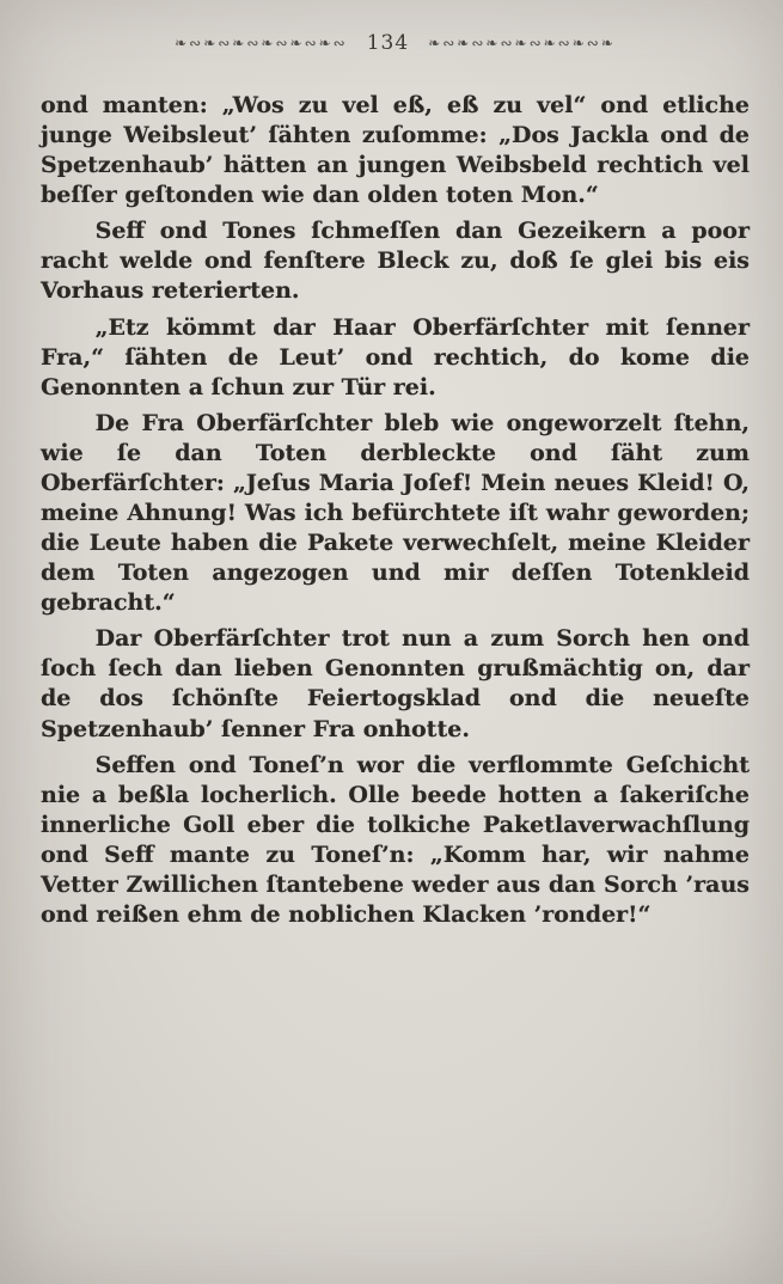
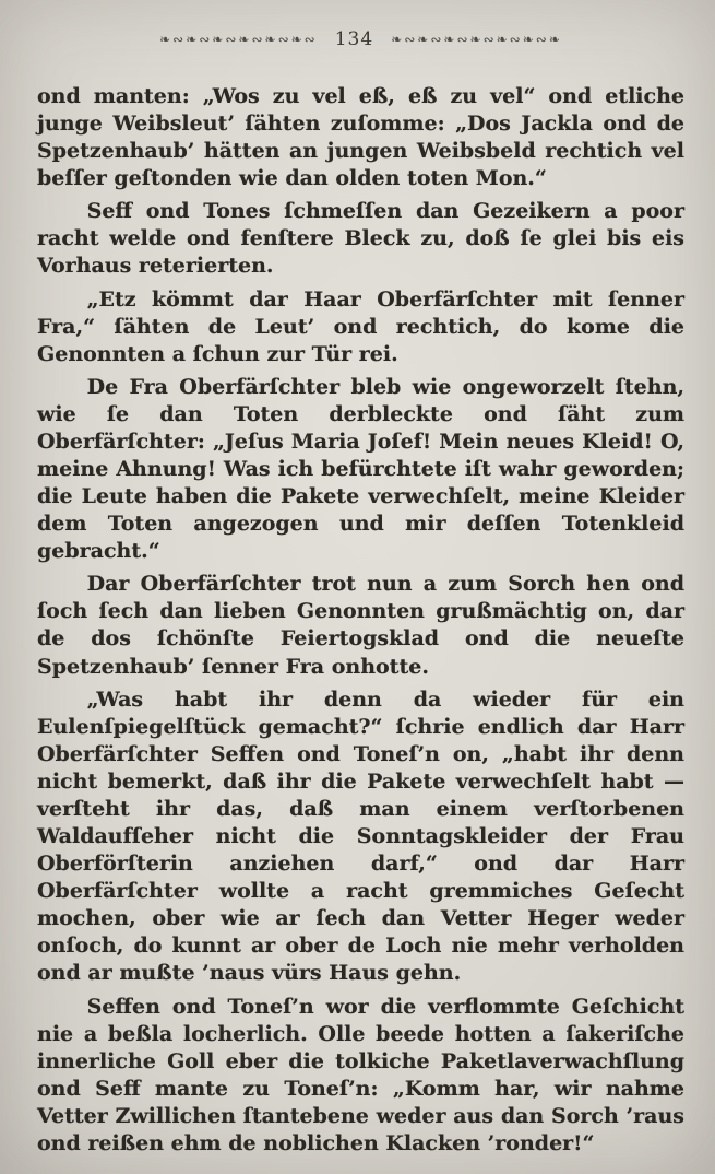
  ❧∾❧∾❧∾❧∾❧∾❧∾
  134
  ❧∾❧∾❧∾❧∾❧∾❧∾❧
  ond manten: „Wos zu vel eß, eß zu vel“ ond etliche junge Weibsleut’ ſähten zuſomme: „Dos Jackla ond de Spetzenhaub’ hätten an jungen Weibsbeld rechtich vel beſſer geſtonden wie dan olden toten Mon.“
  Seff ond Tones ſchmeſſen dan Gezeikern a poor racht welde ond fenſtere Bleck zu, doß ſe glei bis eis Vorhaus reterierten.
  „Etz kömmt dar Haar Oberfärſchter mit ſenner Fra,“ ſähten de Leut’ ond rechtich, do kome die Genonnten a ſchun zur Tür rei.
  De Fra Oberfärſchter bleb wie ongeworzelt ſtehn, wie ſe dan Toten derbleckte ond ſäht zum Oberfärſchter: „Jeſus Maria Joſef! Mein neues Kleid! O, meine Ahnung! Was ich befürchtete iſt wahr geworden; die Leute haben die Pakete verwechſelt, meine Kleider dem Toten angezogen und mir deſſen Totenkleid gebracht.“
  Dar Oberfärſchter trot nun a zum Sorch hen ond ſoch ſech dan lieben Genonnten grußmächtig on, dar de dos ſchönſte Feiertogsklad ond die neueſte Spetzenhaub’ ſenner Fra onhotte.
+ „Was habt ihr denn da wieder für ein Eulenſpiegelſtück gemacht?“ ſchrie endlich dar Harr Oberfärſchter Seffen ond Toneſ’n on, „habt ihr denn nicht bemerkt, daß ihr die Pakete verwechſelt habt — verſteht ihr das, daß man einem verſtorbenen Waldaufſeher nicht die Sonntagskleider der Frau Oberförſterin anziehen darf,“ ond dar Harr Oberfärſchter wollte a racht gremmiches Geſecht mochen, ober wie ar ſech dan Vetter Heger weder onſoch, do kunnt ar ober de Loch nie mehr verholden ond ar mußte ’naus vürs Haus gehn.
  Seffen ond Toneſ’n wor die verflommte Geſchicht nie a beßla locherlich. Olle beede hotten a ſakeriſche innerliche Goll eber die tolkiche Paketlaverwachſlung ond Seff mante zu Toneſ’n: „Komm har, wir nahme Vetter Zwillichen ſtantebene weder aus dan Sorch ’raus ond reißen ehm de noblichen Klacken ’ronder!“
